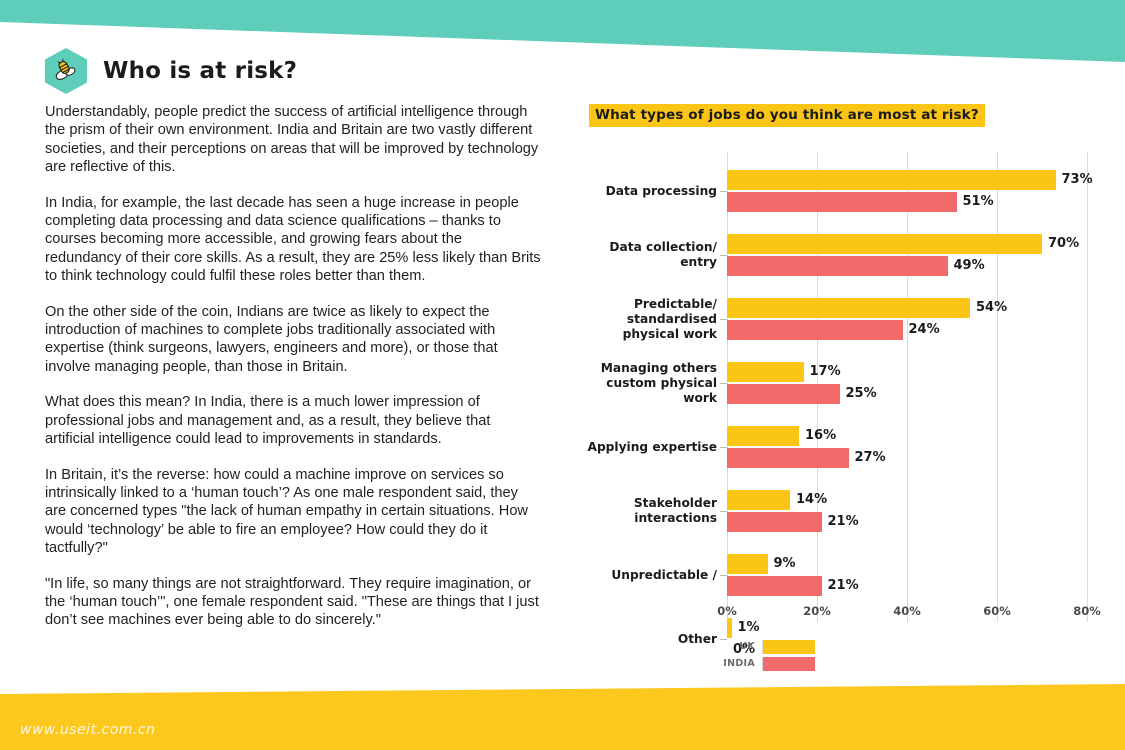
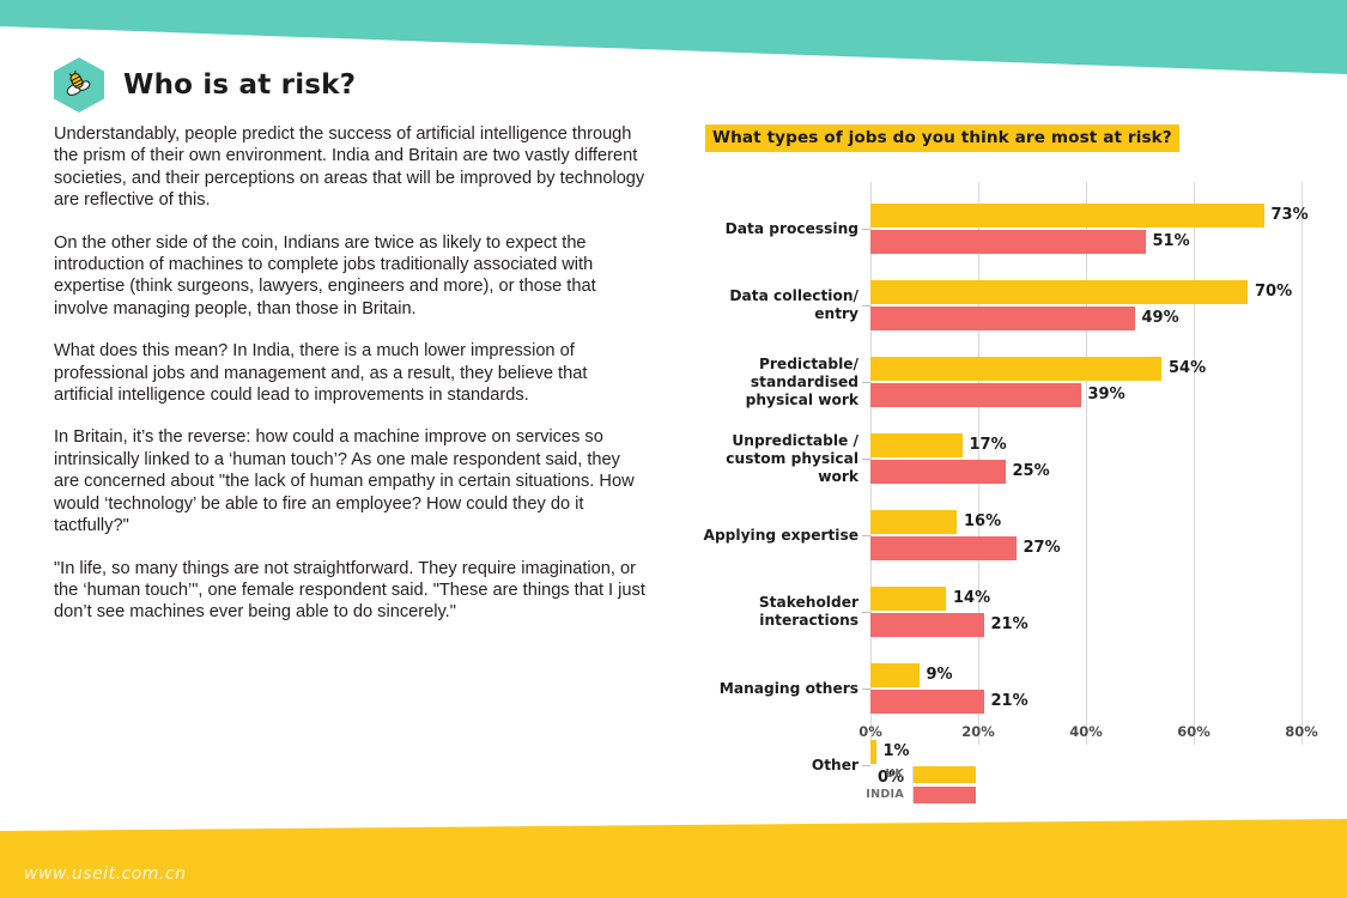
  Who is at risk?
  Understandably, people predict the success of artificial intelligence through the prism of their own environment. India and Britain are two vastly different societies, and their perceptions on areas that will be improved by technology are reflective of this.
- In India, for example, the last decade has seen a huge increase in people completing data processing and data science qualifications – thanks to courses becoming more accessible, and growing fears about the redundancy of their core skills. As a result, they are 25% less likely than Brits to think technology could fulfil these roles better than them.
  On the other side of the coin, Indians are twice as likely to expect the introduction of machines to complete jobs traditionally associated with expertise (think surgeons, lawyers, engineers and more), or those that involve managing people, than those in Britain.
  What does this mean? In India, there is a much lower impression of professional jobs and management and, as a result, they believe that artificial intelligence could lead to improvements in standards.
- In Britain, it’s the reverse: how could a machine improve on services so intrinsically linked to a ‘human touch’? As one male respondent said, they are concerned types "the lack of human empathy in certain situations. How would ‘technology’ be able to fire an employee? How could they do it tactfully?"
+ In Britain, it’s the reverse: how could a machine improve on services so intrinsically linked to a ‘human touch’? As one male respondent said, they are concerned about "the lack of human empathy in certain situations. How would ‘technology’ be able to fire an employee? How could they do it tactfully?"
  "In life, so many things are not straightforward. They require imagination, or the ‘human touch’", one female respondent said. "These are things that I just don’t see machines ever being able to do sincerely."
  What types of jobs do you think are most at risk?
  Data processing
  73%
  51%
  Data collection/
  entry
  70%
  49%
  Predictable/
  standardised
  physical work
  54%
- 24%
+ 39%
- Managing others
+ Unpredictable /
  custom physical
  work
  17%
  25%
  Applying expertise
  16%
  27%
  Stakeholder
  interactions
  14%
  21%
- Unpredictable /
+ Managing others
  9%
  21%
  Other
  1%
  0%
  0%
  20%
  40%
  60%
  80%
  UK
  INDIA
  www.useit.com.cn
